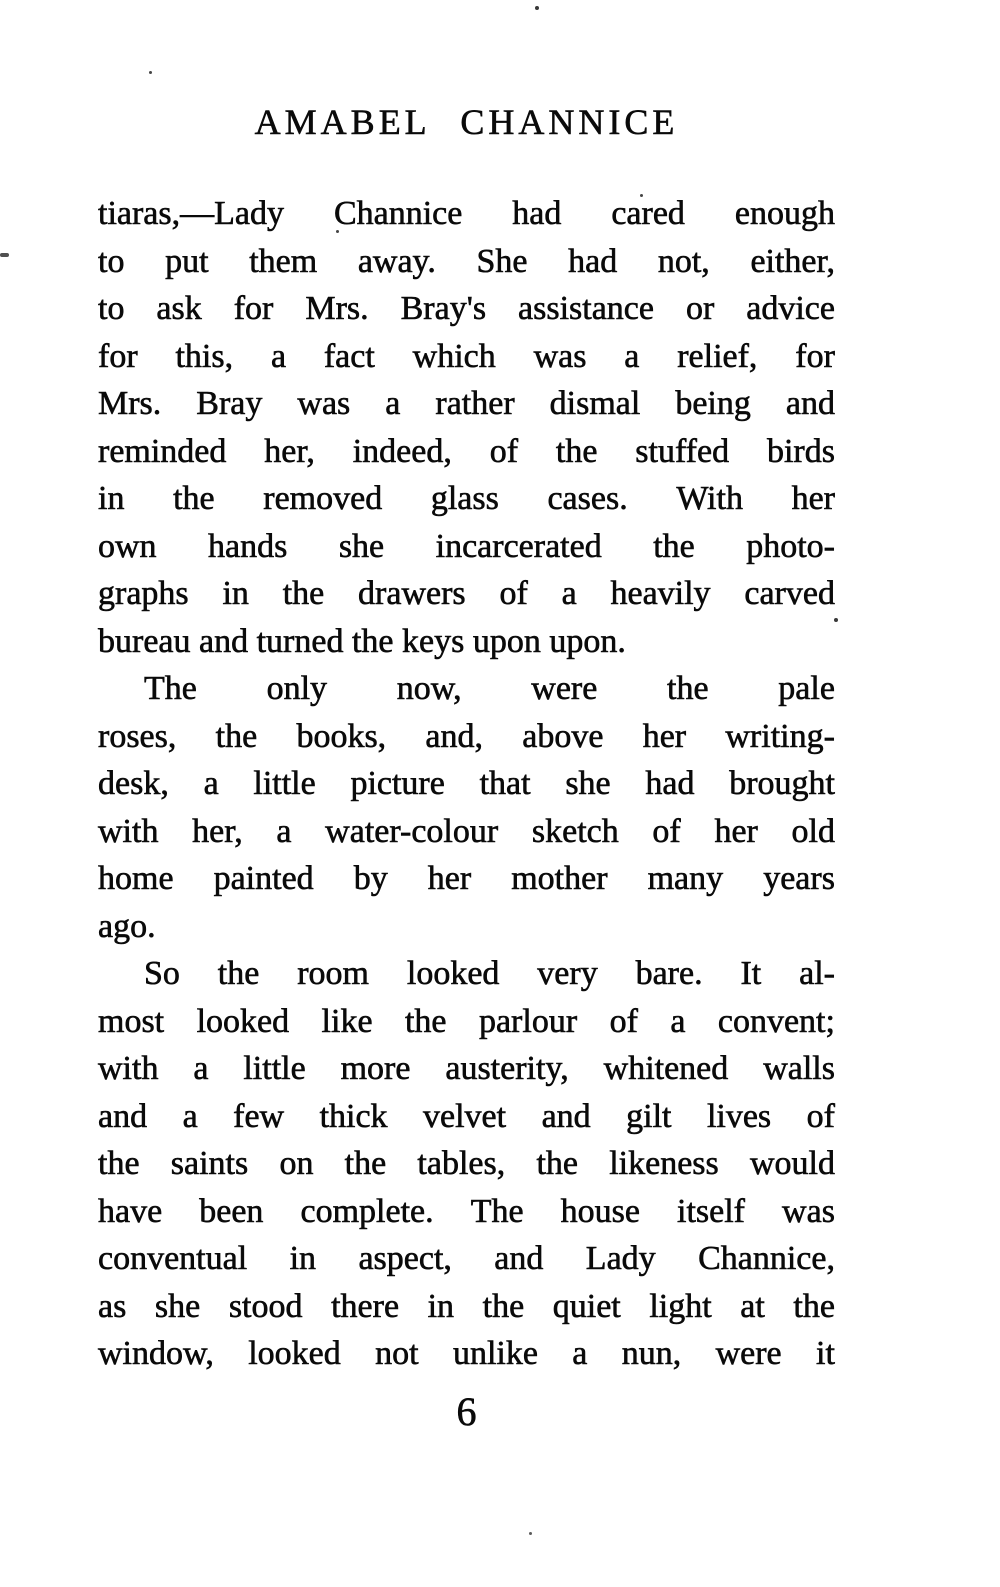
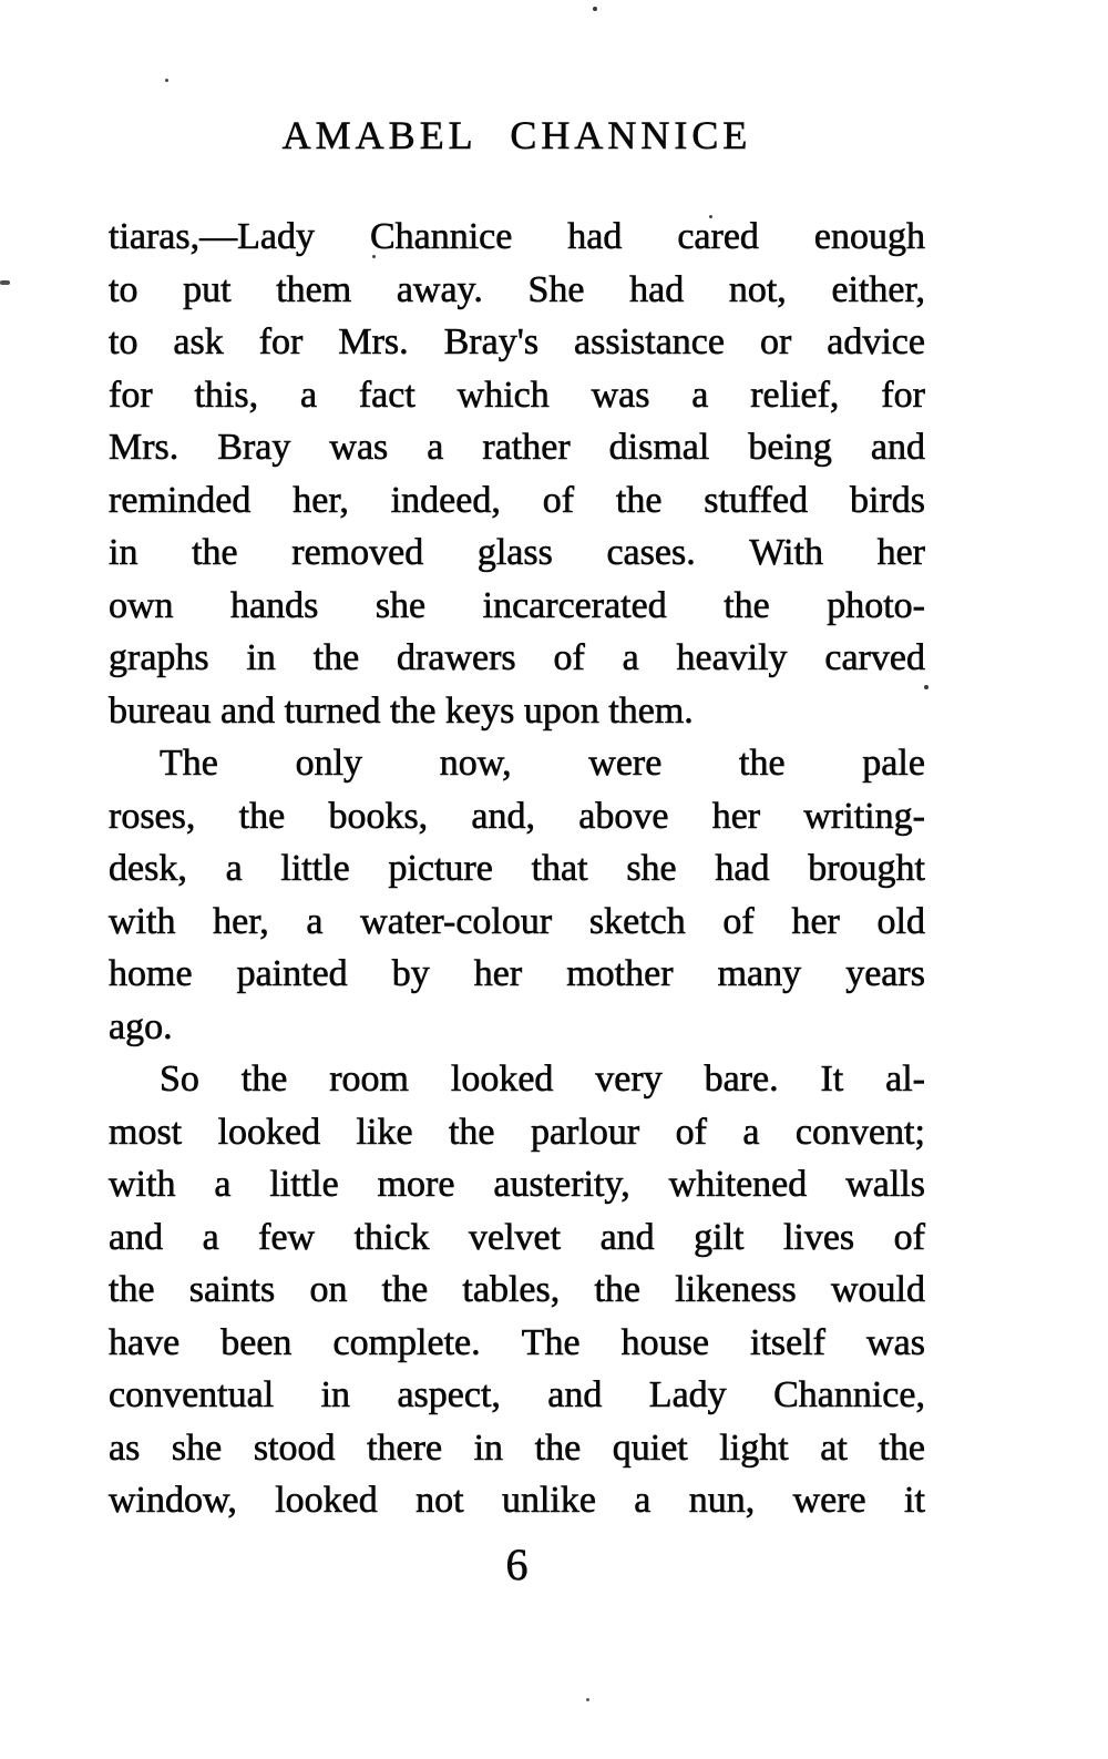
  AMABEL CHANNICE
  tiaras,—Lady
  Channice
  had
  cared
  enough
  to
  put
  them
  away.
  She
  had
  not,
  either,
  to
  ask
  for
  Mrs.
  Bray's
  assistance
  or
  advice
  for
  this,
  a
  fact
  which
  was
  a
  relief,
  for
  Mrs.
  Bray
  was
  a
  rather
  dismal
  being
  and
  reminded
  her,
  indeed,
  of
  the
  stuffed
  birds
  in
  the
  removed
  glass
  cases.
  With
  her
  own
  hands
  she
  incarcerated
  the
  photo-
  graphs
  in
  the
  drawers
  of
  a
  heavily
  carved
- bureau and turned the keys upon upon.
+ bureau and turned the keys upon them.
  The
  only
  now,
  were
  the
  pale
  roses,
  the
  books,
  and,
  above
  her
  writing-
  desk,
  a
  little
  picture
  that
  she
  had
  brought
  with
  her,
  a
  water-colour
  sketch
  of
  her
  old
  home
  painted
  by
  her
  mother
  many
  years
  ago.
  So
  the
  room
  looked
  very
  bare.
  It
  al-
  most
  looked
  like
  the
  parlour
  of
  a
  convent;
  with
  a
  little
  more
  austerity,
  whitened
  walls
  and
  a
  few
  thick
  velvet
  and
  gilt
  lives
  of
  the
  saints
  on
  the
  tables,
  the
  likeness
  would
  have
  been
  complete.
  The
  house
  itself
  was
  conventual
  in
  aspect,
  and
  Lady
  Channice,
  as
  she
  stood
  there
  in
  the
  quiet
  light
  at
  the
  window,
  looked
  not
  unlike
  a
  nun,
  were
  it
  6
